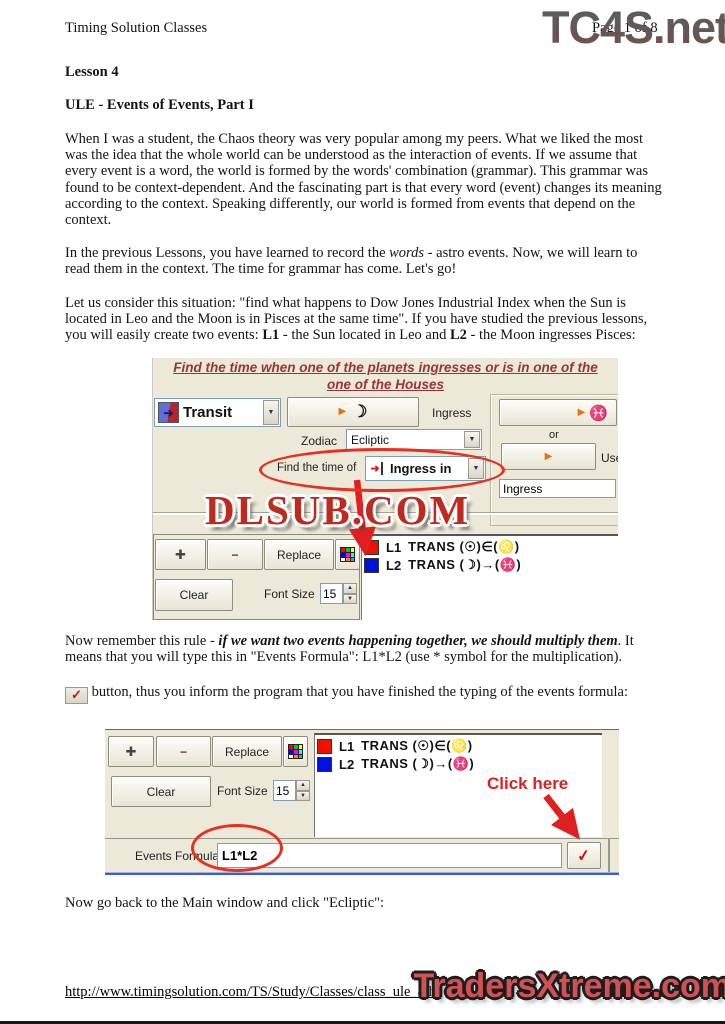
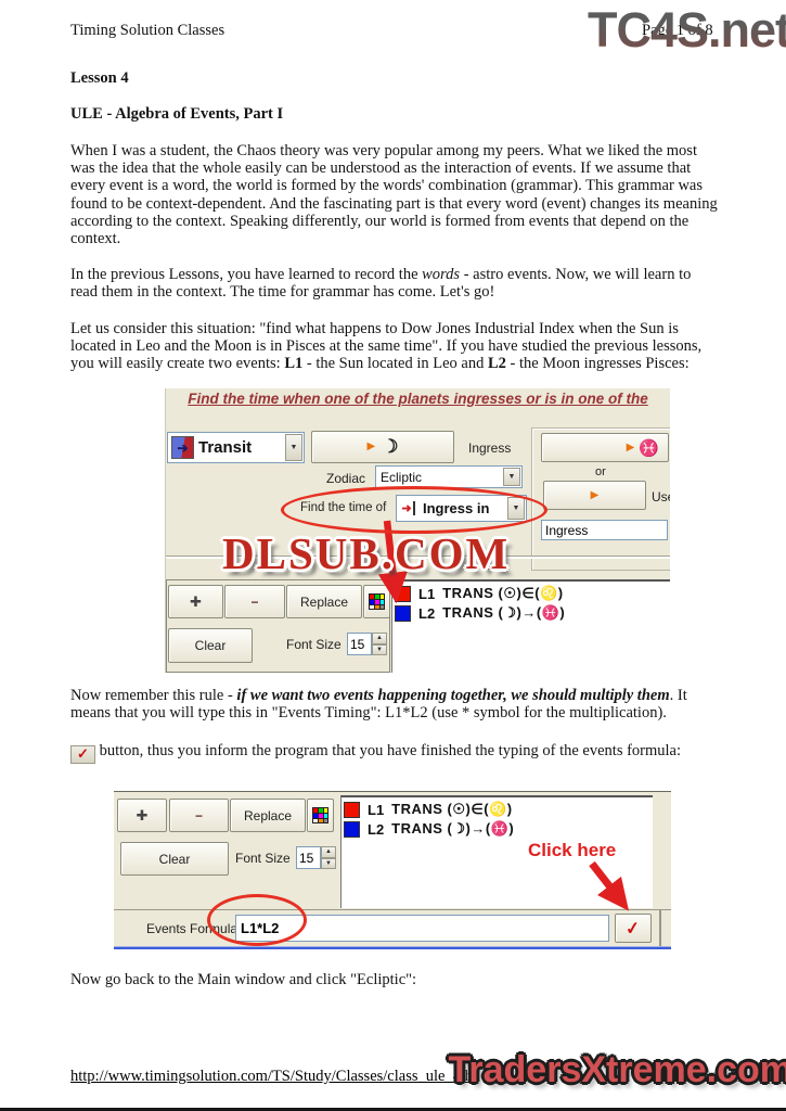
  Timing Solution Classes
  TC4S.net
  Lesson 4
- ULE - Events of Events, Part I
+ ULE - Algebra of Events, Part I
- When I was a student, the Chaos theory was very popular among my peers. What we liked the most was the idea that the whole world can be understood as the interaction of events. If we assume that every event is a word, the world is formed by the words' combination (grammar). This grammar was found to be context-dependent. And the fascinating part is that every word (event) changes its meaning according to the context. Speaking differently, our world is formed from events that depend on the context.
+ When I was a student, the Chaos theory was very popular among my peers. What we liked the most was the idea that the whole easily can be understood as the interaction of events. If we assume that every event is a word, the world is formed by the words' combination (grammar). This grammar was found to be context-dependent. And the fascinating part is that every word (event) changes its meaning according to the context. Speaking differently, our world is formed from events that depend on the context.
  In the previous Lessons, you have learned to record the words - astro events. Now, we will learn to read them in the context. The time for grammar has come. Let's go!
  Let us consider this situation: "find what happens to Dow Jones Industrial Index when the Sun is located in Leo and the Moon is in Pisces at the same time". If you have studied the previous lessons, you will easily create two events: L1 - the Sun located in Leo and L2 - the Moon ingresses Pisces:
  Find the time when one of the planets ingresses or is in one of the
- one of the Houses
  ➔
  Transit
  ▶
  ☽
  Ingress
  ▶
  ♓
  or
  ▶
  Ingress
  Zodiac
  Ecliptic
  Find the time of
  ➜
  Ingress in
  DLSUB.COM
  ✚
  −
  Replace
  Clear
  Font Size
  15
  L1
  TRANS (☉)∈(♌)
  L2
  TRANS (☽)→(♓)
- Now remember this rule - if we want two events happening together, we should multiply them. It means that you will type this in "Events Formula": L1*L2 (use * symbol for the multiplication).
+ Now remember this rule - if we want two events happening together, we should multiply them. It means that you will type this in "Events Timing": L1*L2 (use * symbol for the multiplication).
  ✓
  button, thus you inform the program that you have finished the typing of the events formula:
  ✚
  −
  Replace
  Clear
  Font Size
  15
  L1
  TRANS (☉)∈(♌)
  L2
  TRANS (☽)→(♓)
  Click here
  Events Formula
  L1*L2
  Now go back to the Main window and click "Ecliptic":
  http://www.timingsolution.com/TS/Study/Classes/class_ule_4.h
  9/1/2008
  TradersXtreme.com
